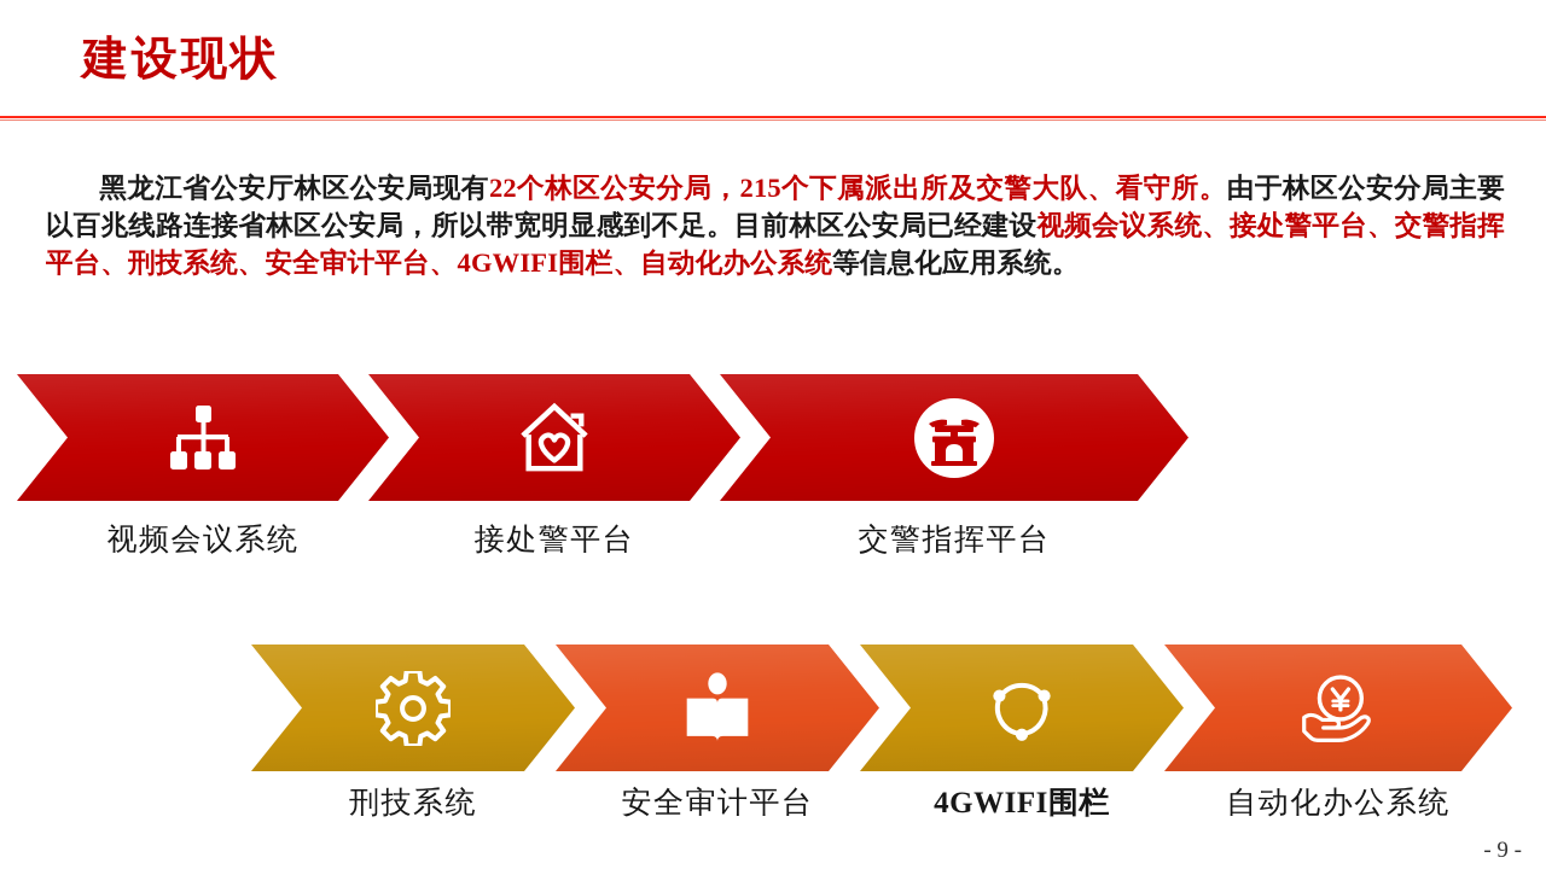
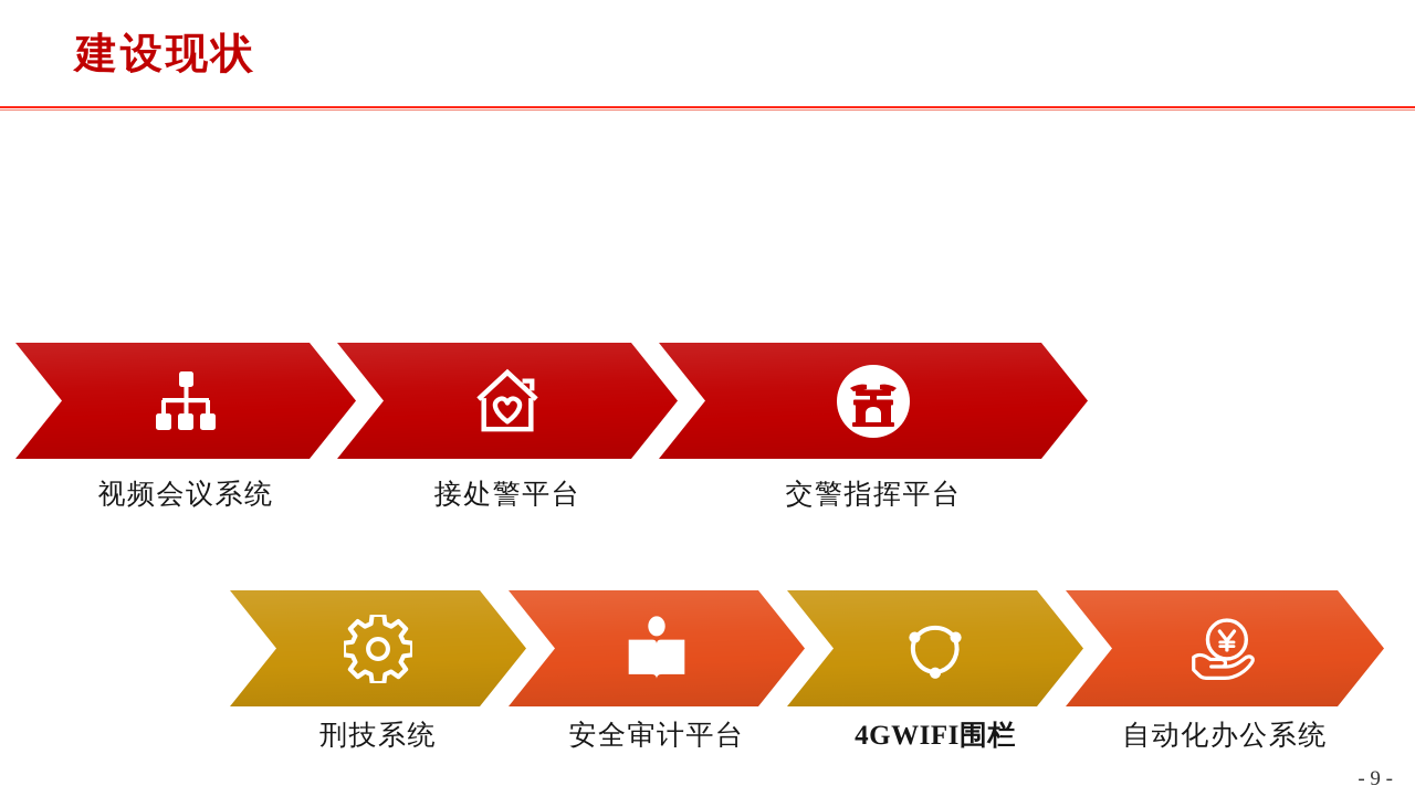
  建设现状
- 黑龙江省公安厅林区公安局现有22个林区公安分局，215个下属派出所及交警大队、看守所。由于林区公安分局主要以百兆线路连接省林区公安局，所以带宽明显感到不足。目前林区公安局已经建设视频会议系统、接处警平台、交警指挥平台、刑技系统、安全审计平台、4GWIFI围栏、自动化办公系统等信息化应用系统。
  视频会议系统
  接处警平台
  交警指挥平台
  刑技系统
  安全审计平台
  4GWIFI围栏
  自动化办公系统
  - 9 -
